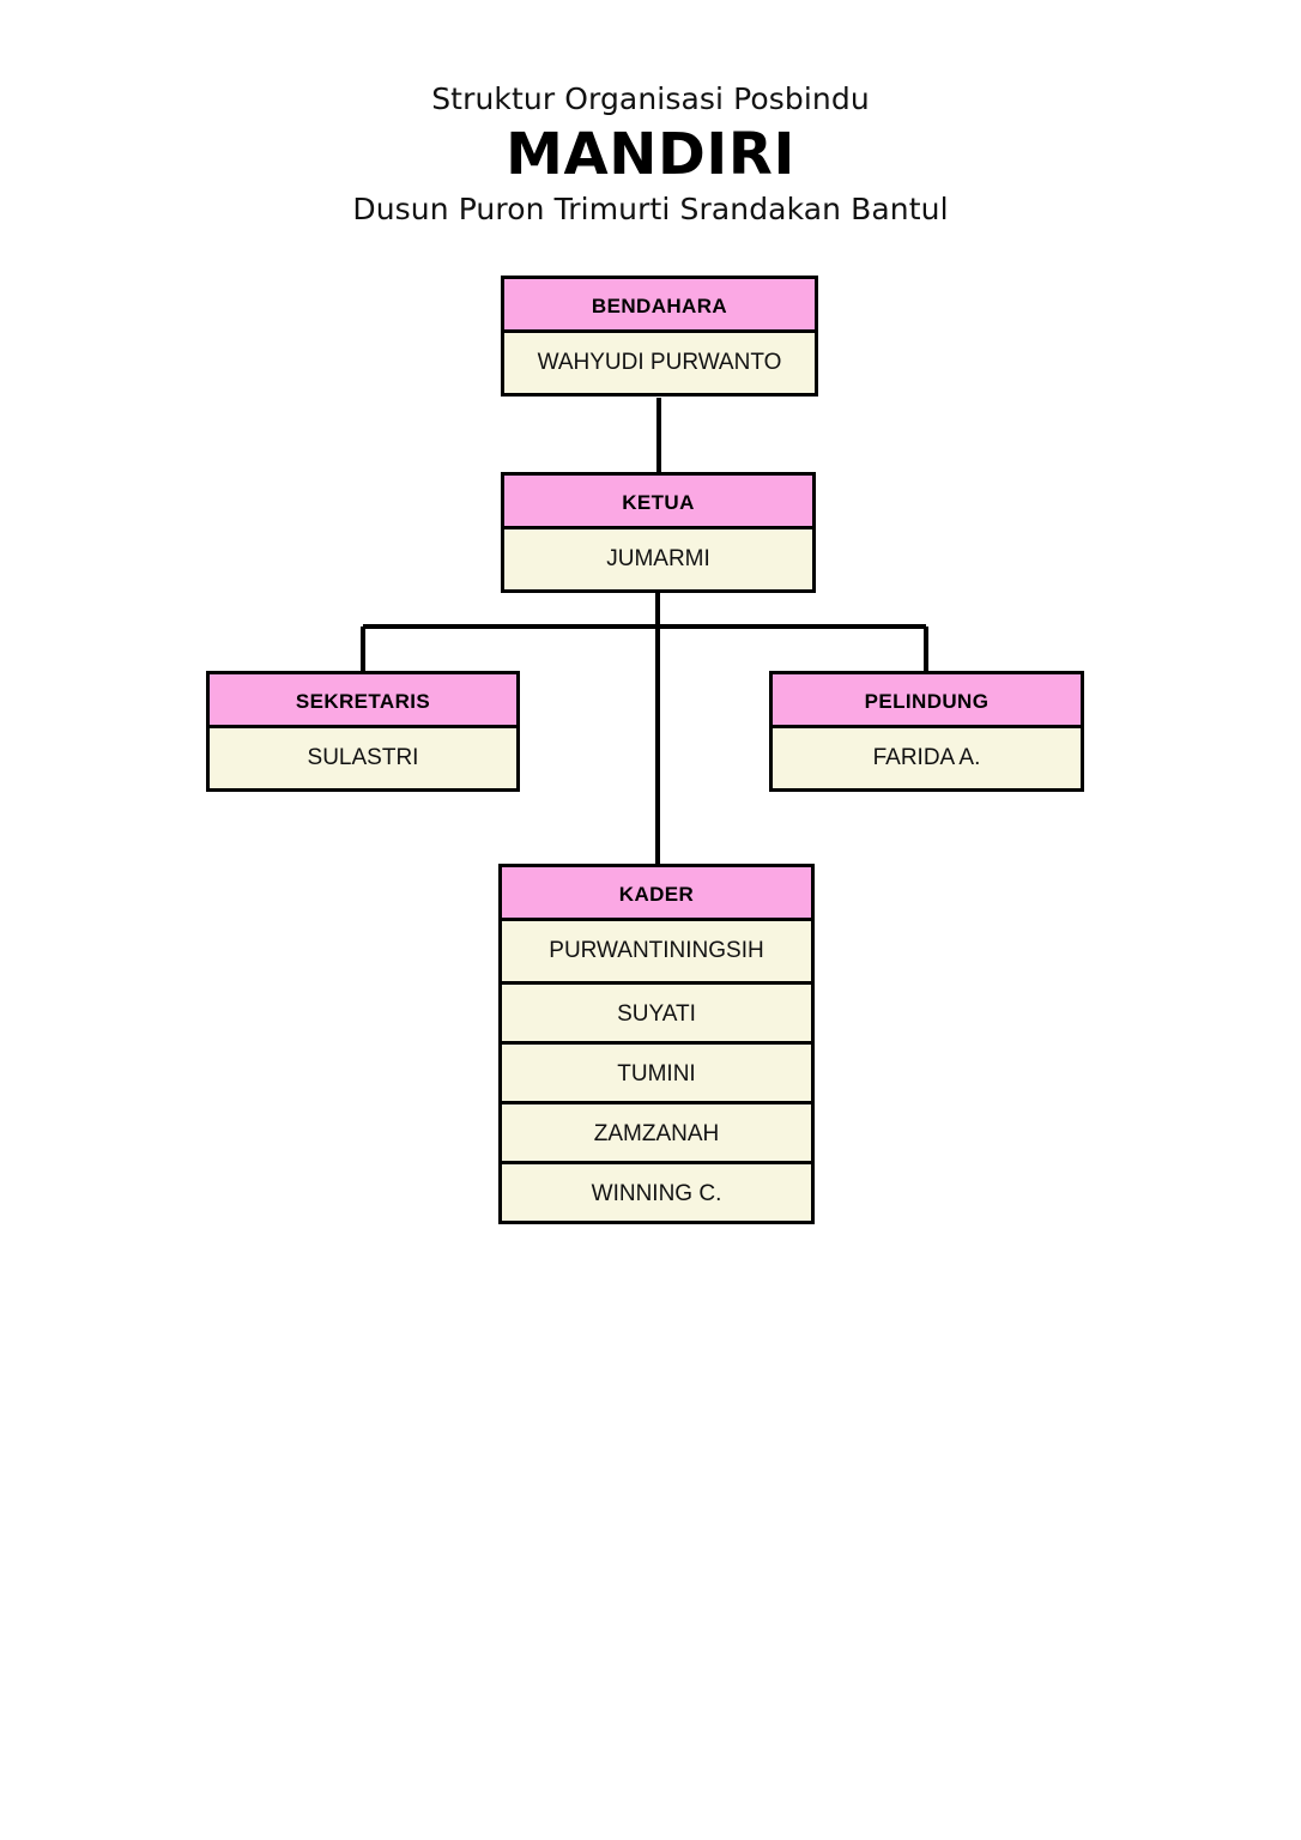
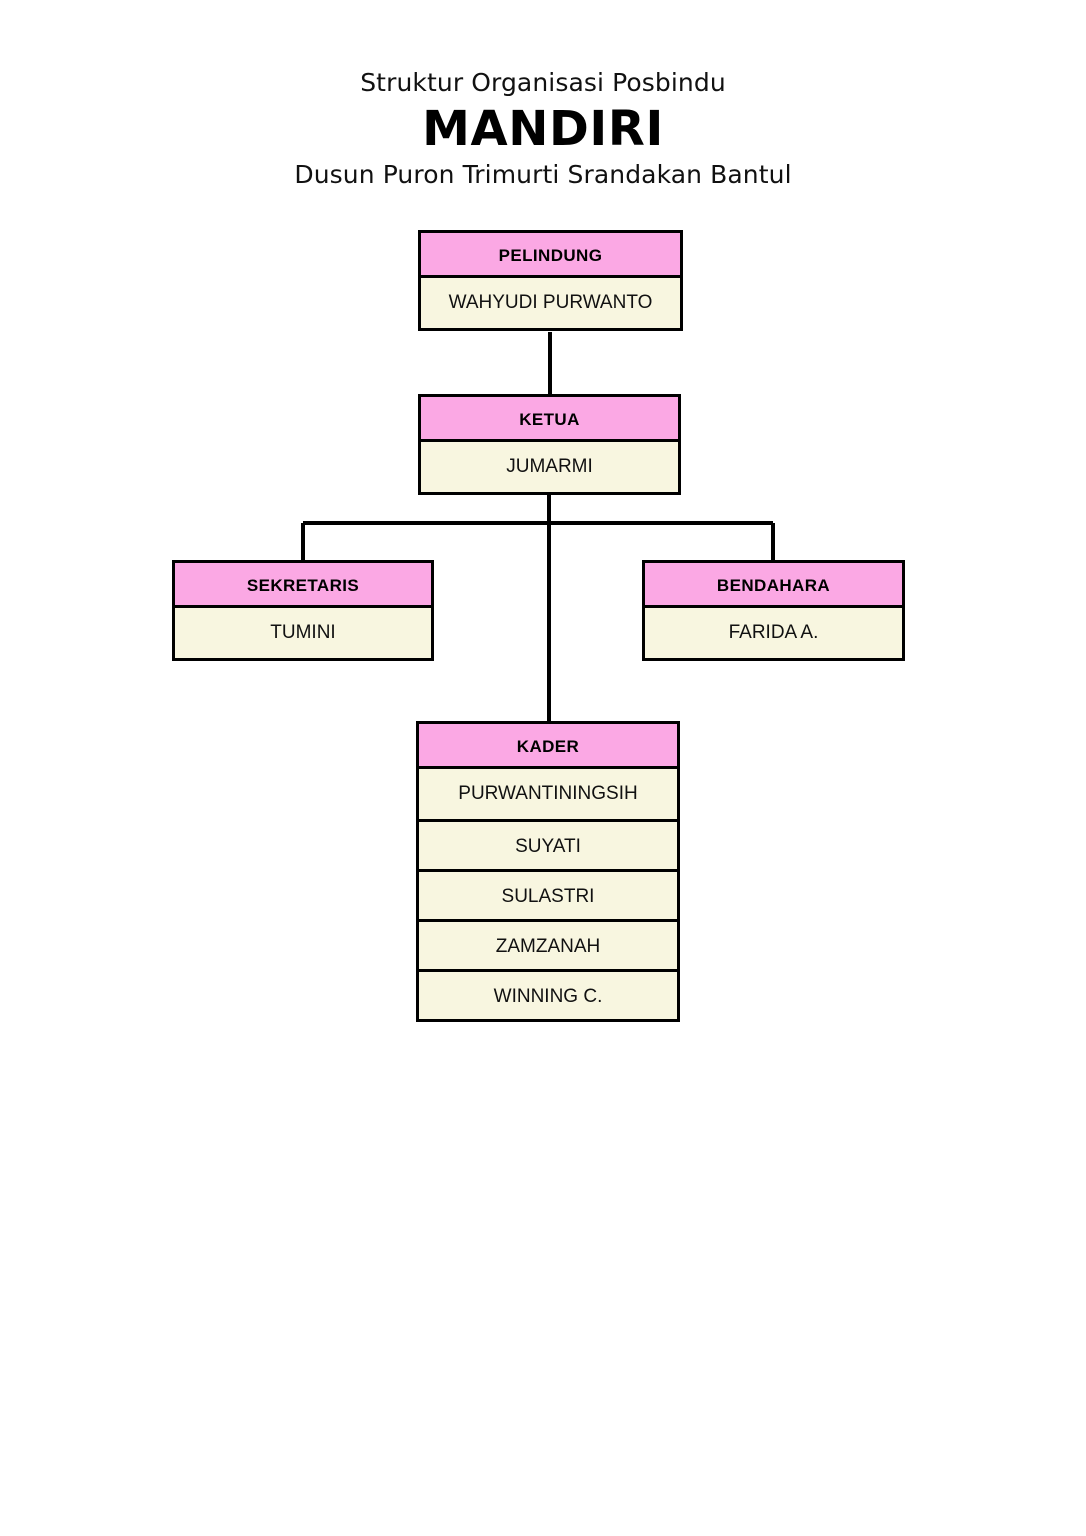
  Struktur Organisasi Posbindu
  MANDIRI
  Dusun Puron Trimurti Srandakan Bantul
- BENDAHARA
+ PELINDUNG
  WAHYUDI PURWANTO
  KETUA
  JUMARMI
  SEKRETARIS
- SULASTRI
+ TUMINI
- PELINDUNG
+ BENDAHARA
  FARIDA A.
  KADER
  PURWANTININGSIH
  SUYATI
- TUMINI
+ SULASTRI
  ZAMZANAH
  WINNING C.
